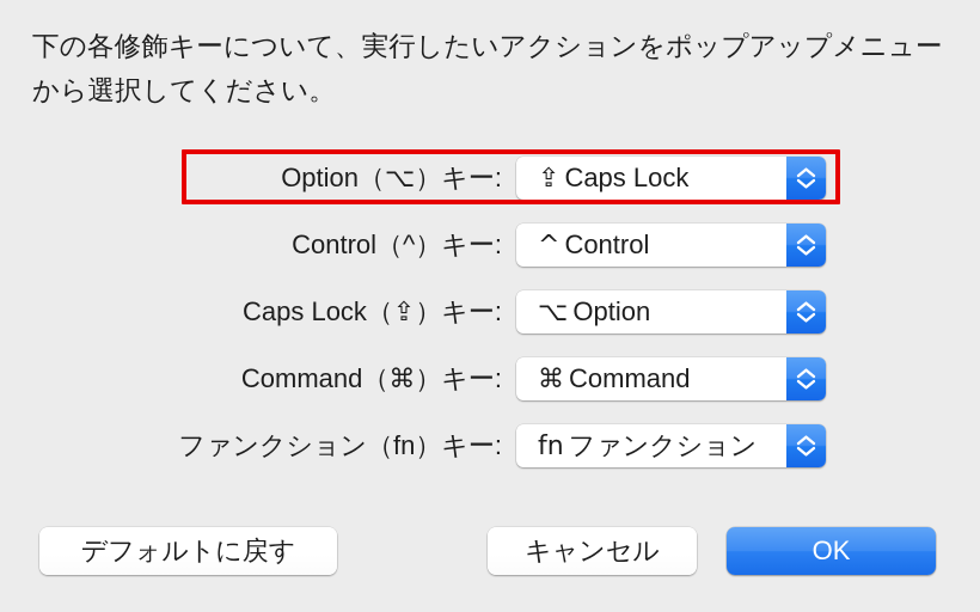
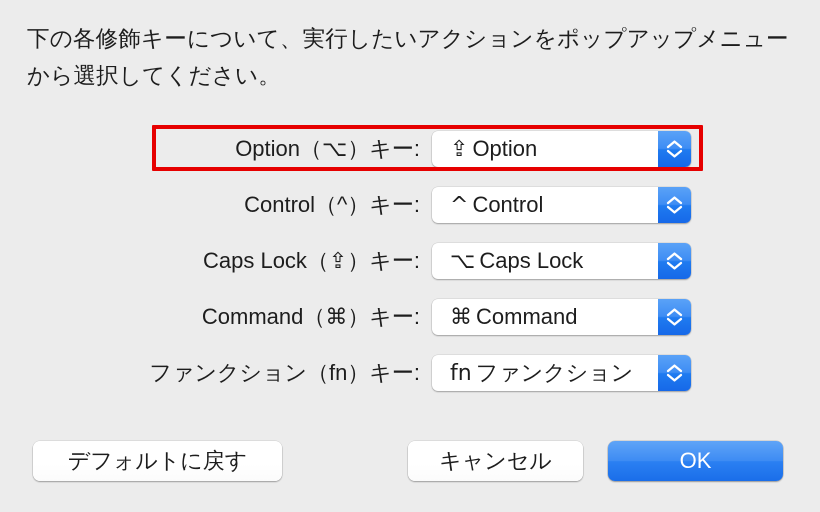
  下の各修飾キーについて、実行したいアクションをポップアップメニューから選択してください。
  Option（⌥）キー:
- ⇪ Caps Lock
+ ⇪ Option
  Control（^）キー:
  ^ Control
  Caps Lock（⇪）キー:
- ⌥ Option
+ ⌥ Caps Lock
  Command（⌘）キー:
  ⌘ Command
  ファンクション（fn）キー:
  fn ファンクション
  デフォルトに戻す
  キャンセル
  OK
